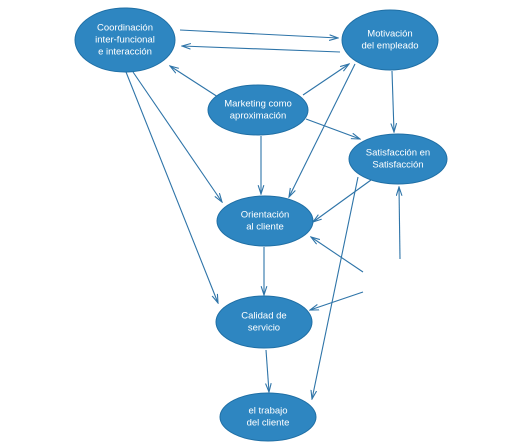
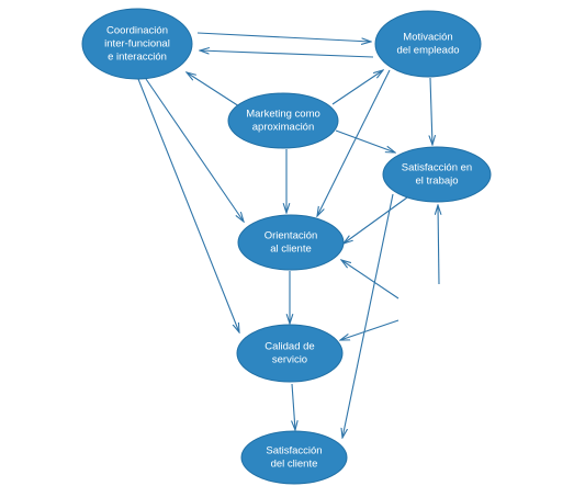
  Coordinación
  inter-funcional
  e interacción
  Motivación
  del empleado
  Marketing como
  aproximación
  Satisfacción en
- Satisfacción
+ el trabajo
  Orientación
  al cliente
  Calidad de
  servicio
- el trabajo
+ Satisfacción
  del cliente
